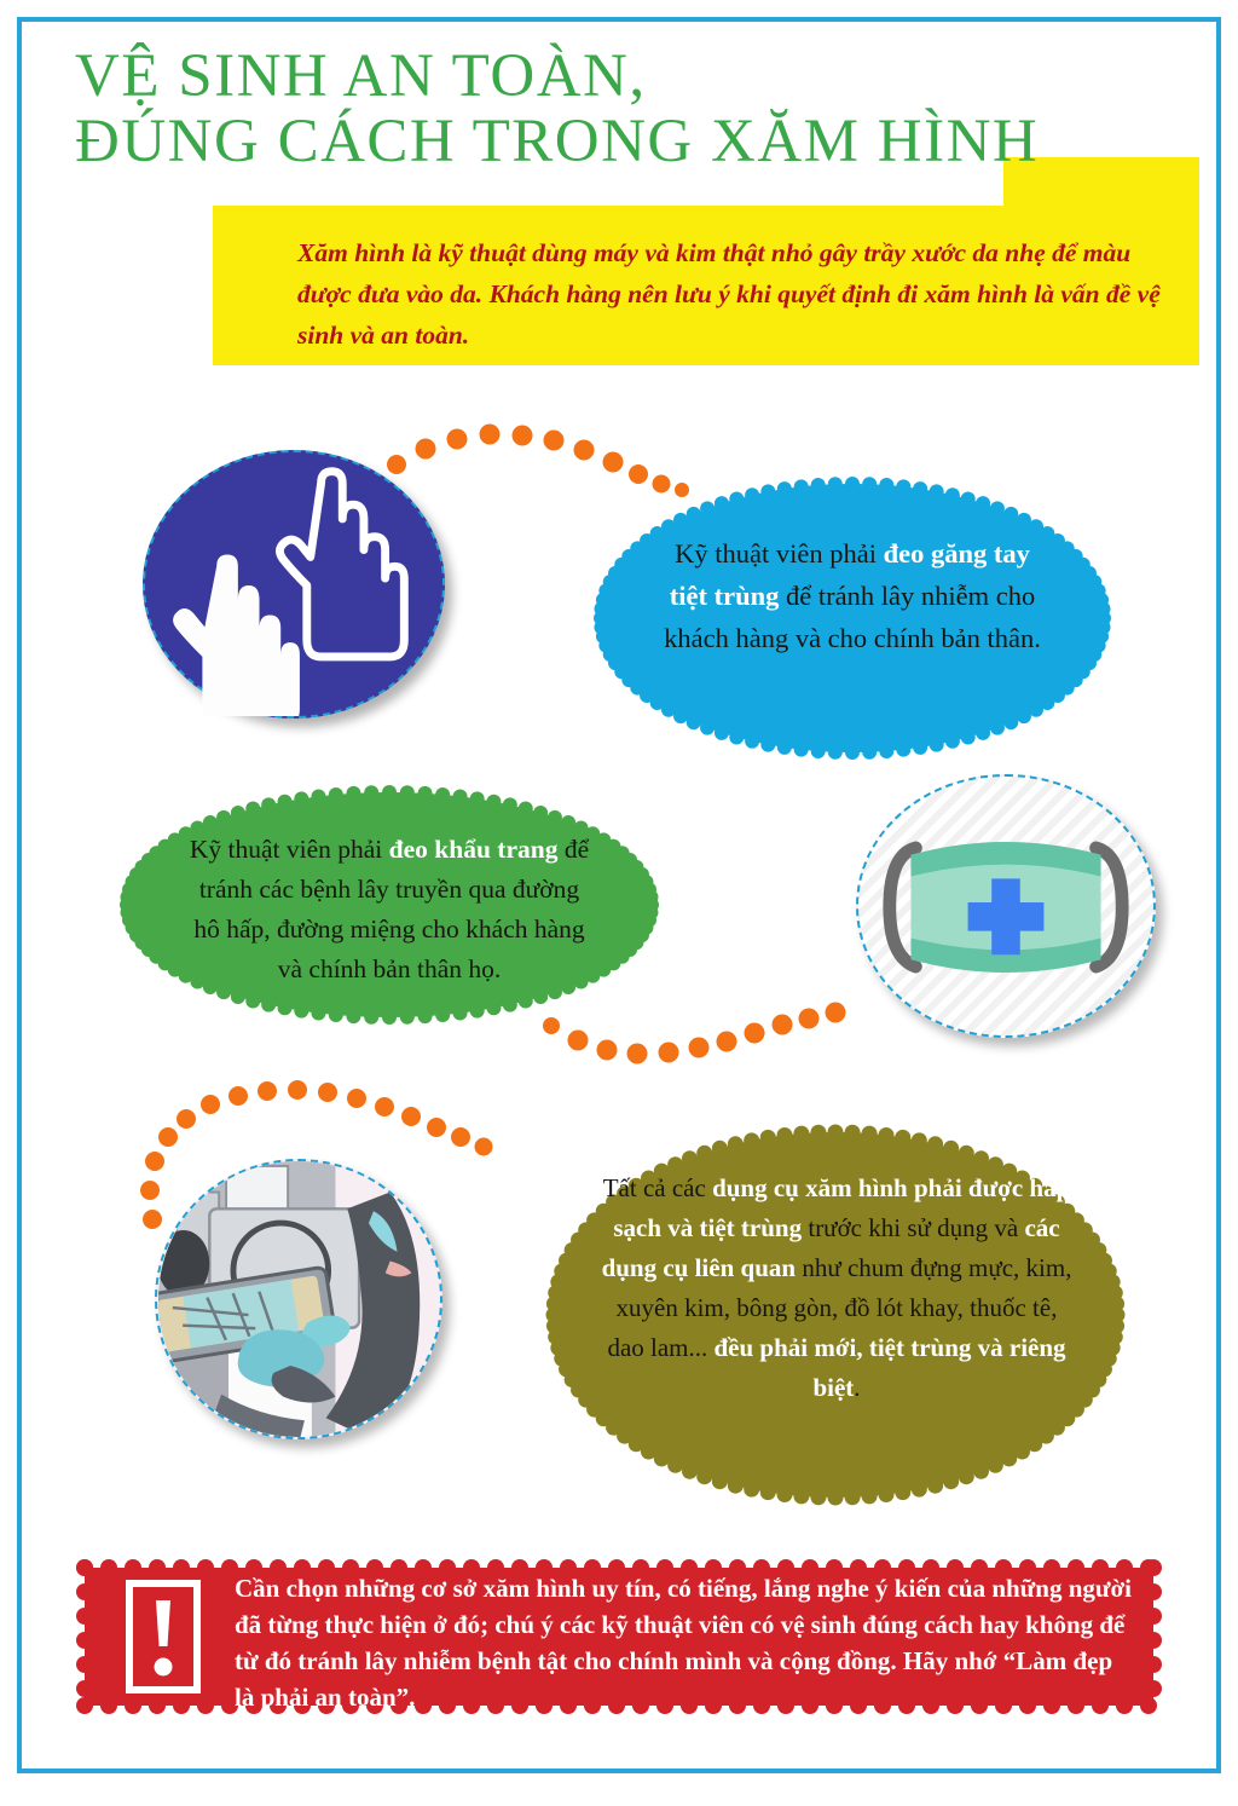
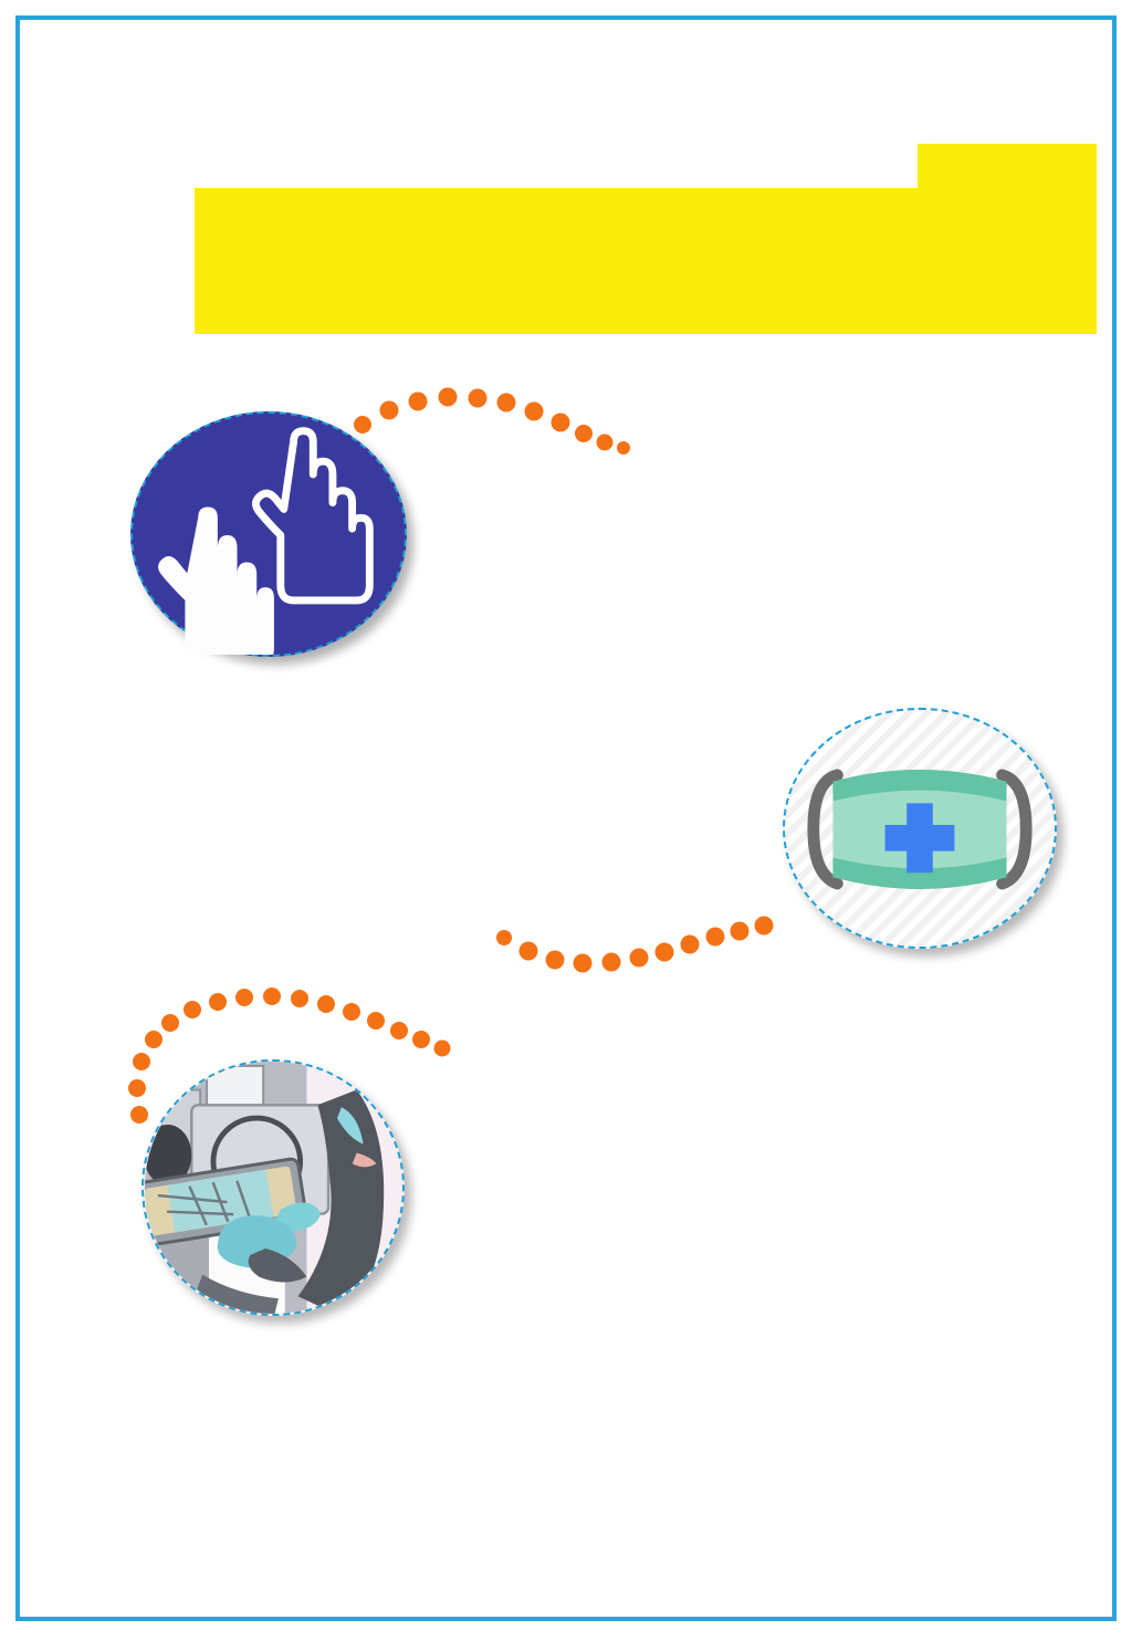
- VỆ SINH AN TOÀN,
- ĐÚNG CÁCH TRONG XĂM HÌNH
- Xăm hình là kỹ thuật dùng máy và kim thật nhỏ gây trầy xước da nhẹ để màu được đưa vào da. Khách hàng nên lưu ý khi quyết định đi xăm hình là vấn đề vệ sinh và an toàn.
- Kỹ thuật viên phải đeo găng tay tiệt trùng để tránh lây nhiễm cho khách hàng và cho chính bản thân.
- Kỹ thuật viên phải đeo khẩu trang để tránh các bệnh lây truyền qua đường hô hấp, đường miệng cho khách hàng và chính bản thân họ.
- Tất cả các dụng cụ xăm hình phải được hấp sạch và tiệt trùng trước khi sử dụng và các dụng cụ liên quan như chum đựng mực, kim, xuyên kim, bông gòn, đồ lót khay, thuốc tê, dao lam... đều phải mới, tiệt trùng và riêng biệt.
- Cần chọn những cơ sở xăm hình uy tín, có tiếng, lắng nghe ý kiến của những người đã từng thực hiện ở đó; chú ý các kỹ thuật viên có vệ sinh đúng cách hay không để từ đó tránh lây nhiễm bệnh tật cho chính mình và cộng đồng. Hãy nhớ “Làm đẹp là phải an toàn”.
